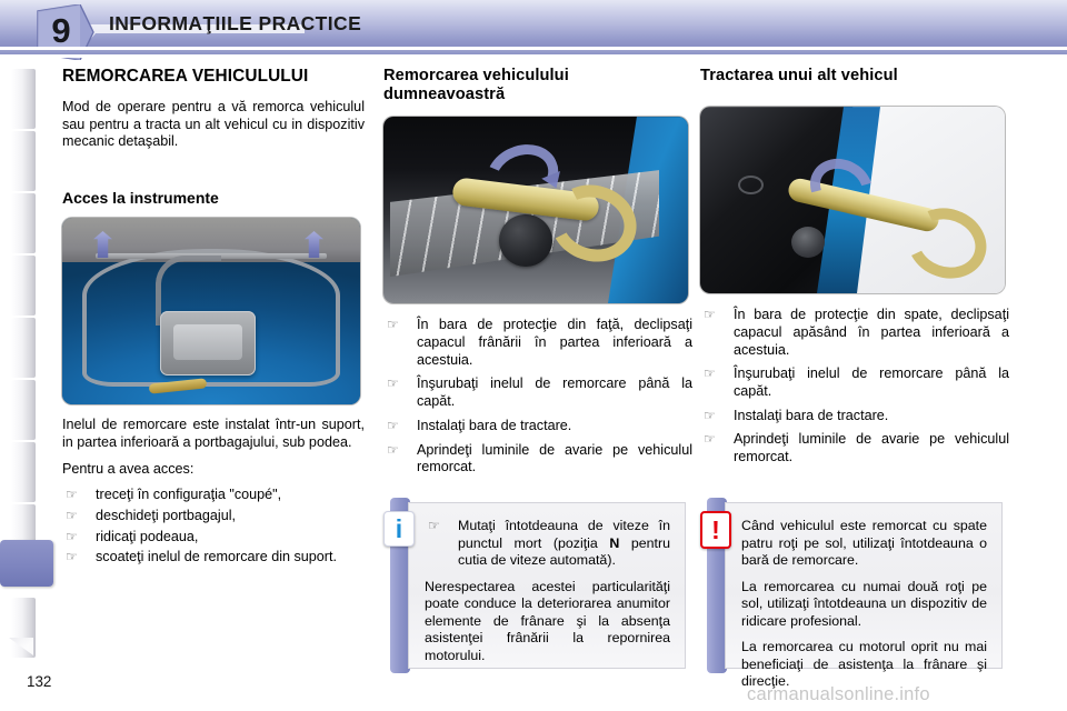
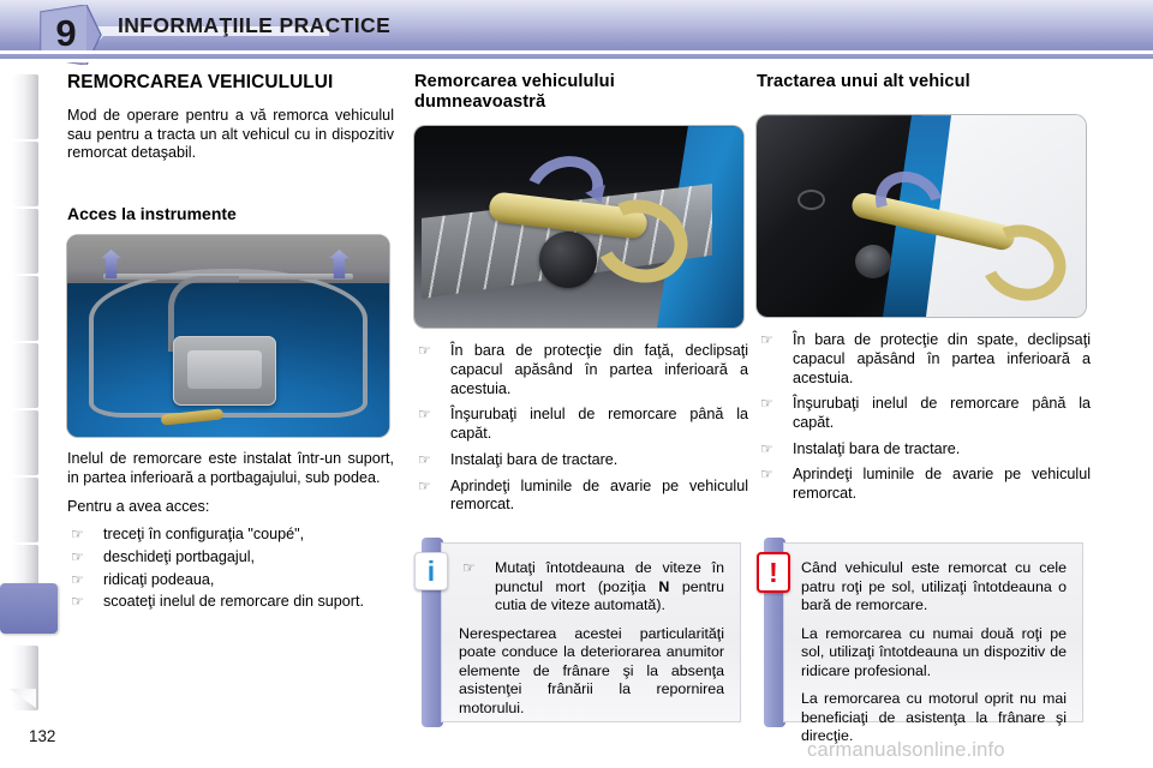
  9
  INFORMAŢIILE PRACTICE
  REMORCAREA VEHICULULUI
- Mod de operare pentru a vă remorca vehiculul sau pentru a tracta un alt vehicul cu in dispozitiv mecanic detaşabil.
+ Mod de operare pentru a vă remorca vehiculul sau pentru a tracta un alt vehicul cu in dispozitiv remorcat detaşabil.
  Acces la instrumente
  Inelul de remorcare este instalat într-un suport, in partea inferioară a portbagajului, sub podea.
  Pentru a avea acces:
  ☞
  treceţi în configuraţia "coupé",
  ☞
  deschideţi portbagajul,
  ☞
  ridicaţi podeaua,
  ☞
  scoateţi inelul de remorcare din suport.
  Remorcarea vehiculului dumneavoastră
  ☞
- În bara de protecţie din faţă, declipsaţi capacul frânării în partea inferioară a acestuia.
+ În bara de protecţie din faţă, declipsaţi capacul apăsând în partea inferioară a acestuia.
  ☞
  Înşurubaţi inelul de remorcare până la capăt.
  ☞
  Instalaţi bara de tractare.
  ☞
  Aprindeţi luminile de avarie pe vehiculul remorcat.
  Tractarea unui alt vehicul
  ☞
  În bara de protecţie din spate, declipsaţi capacul apăsând în partea inferioară a acestuia.
  ☞
  Înşurubaţi inelul de remorcare până la capăt.
  ☞
  Instalaţi bara de tractare.
  ☞
  Aprindeţi luminile de avarie pe vehiculul remorcat.
  ☞
  Mutaţi întotdeauna de viteze în punctul mort (poziţia N pentru cutia de viteze automată).
  Nerespectarea acestei particularităţi poate conduce la deteriorarea anumitor elemente de frânare şi la absenţa asistenţei frânării la repornirea motorului.
  i
- Când vehiculul este remorcat cu spate patru roţi pe sol, utilizaţi întotdeauna o bară de remorcare.
+ Când vehiculul este remorcat cu cele patru roţi pe sol, utilizaţi întotdeauna o bară de remorcare.
  La remorcarea cu numai două roţi pe sol, utilizaţi întotdeauna un dispozitiv de ridicare profesional.
  La remorcarea cu motorul oprit nu mai beneficiaţi de asistenţa la frânare şi direcţie.
  !
  132
  carmanualsonline.info
